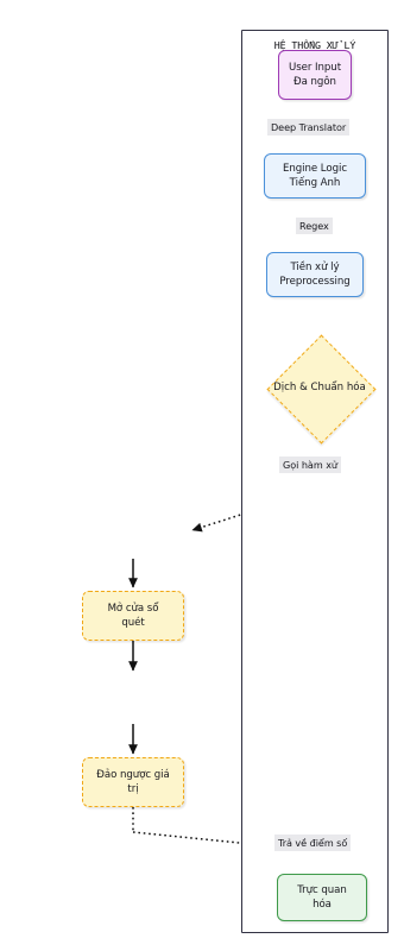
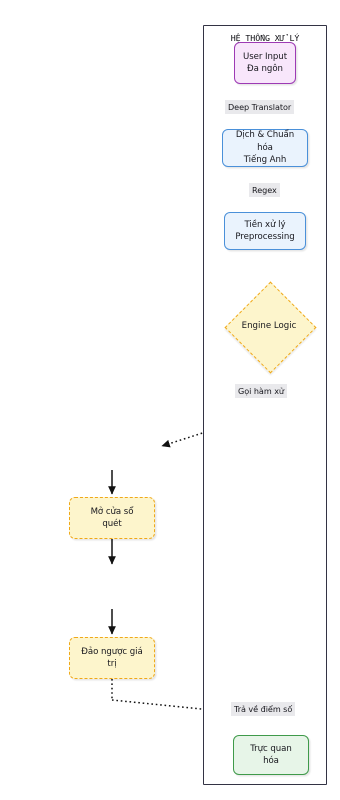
  HỆ THỐNG XỬ LÝ
  User Input
  Đa ngôn
- Engine Logic
+ Dịch & Chuẩn hóa
  Tiếng Anh
  Tiền xử lý
  Preprocessing
- Dịch & Chuẩn hóa
+ Engine Logic
  Trực quan
  hóa
  Mở cửa sổ
  quét
  Đảo ngược giá
  trị
  Deep Translator
  Regex
  Gọi hàm xử
  Trả về điểm số
